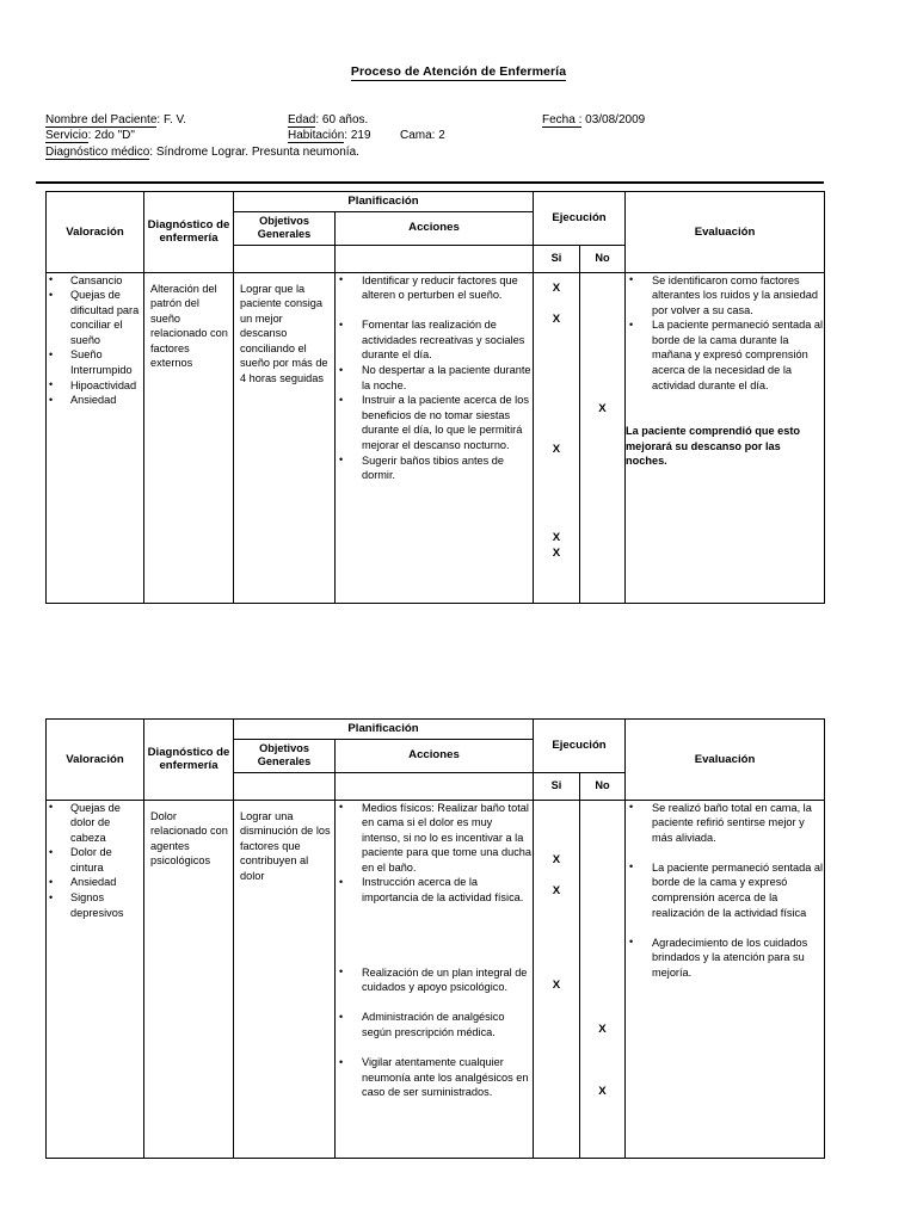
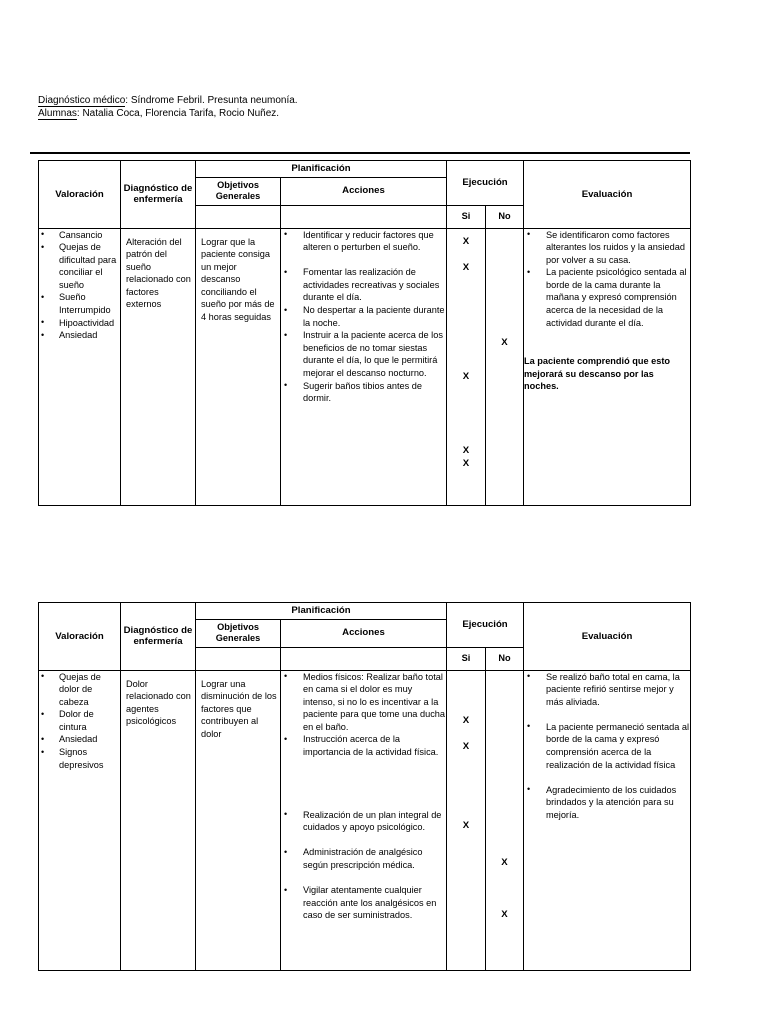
- Proceso de Atención de Enfermería
- Nombre del Paciente: F. V.
- Edad: 60 años.
- Fecha : 03/08/2009
- Servicio: 2do "D"
- Habitación: 219
- Cama: 2
- Diagnóstico médico: Síndrome Lograr. Presunta neumonía.
+ Diagnóstico médico: Síndrome Febril. Presunta neumonía.
+ Alumnas: Natalia Coca, Florencia Tarifa, Rocio Nuñez.
  Valoración	Diagnóstico de enfermería	Planificación	Ejecución	Evaluación
  Objetivos Generales	Acciones
  		Si	No
- Cansancio Quejas de dificultad para conciliar el sueño Sueño Interrumpido Hipoactividad Ansiedad	Alteración del patrón del sueño relacionado con factores externos	Lograr que la paciente consiga un mejor descanso conciliando el sueño por más de 4 horas seguidas	Identificar y reducir factores que alteren o perturben el sueño. Fomentar las realización de actividades recreativas y sociales durante el día. No despertar a la paciente durante la noche. Instruir a la paciente acerca de los beneficios de no tomar siestas durante el día, lo que le permitirá mejorar el descanso nocturno. Sugerir baños tibios antes de dormir.	X X X X X	X	Se identificaron como factores alterantes los ruidos y la ansiedad por volver a su casa. La paciente permaneció sentada al borde de la cama durante la mañana y expresó comprensión acerca de la necesidad de la actividad durante el día. La paciente comprendió que esto mejorará su descanso por las noches.
+ Cansancio Quejas de dificultad para conciliar el sueño Sueño Interrumpido Hipoactividad Ansiedad	Alteración del patrón del sueño relacionado con factores externos	Lograr que la paciente consiga un mejor descanso conciliando el sueño por más de 4 horas seguidas	Identificar y reducir factores que alteren o perturben el sueño. Fomentar las realización de actividades recreativas y sociales durante el día. No despertar a la paciente durante la noche. Instruir a la paciente acerca de los beneficios de no tomar siestas durante el día, lo que le permitirá mejorar el descanso nocturno. Sugerir baños tibios antes de dormir.	X X X X X	X	Se identificaron como factores alterantes los ruidos y la ansiedad por volver a su casa. La paciente psicológico sentada al borde de la cama durante la mañana y expresó comprensión acerca de la necesidad de la actividad durante el día. La paciente comprendió que esto mejorará su descanso por las noches.
  Valoración	Diagnóstico de enfermería	Planificación	Ejecución	Evaluación
  Objetivos Generales	Acciones
  		Si	No
- Quejas de dolor de cabeza Dolor de cintura Ansiedad Signos depresivos	Dolor relacionado con agentes psicológicos	Lograr una disminución de los factores que contribuyen al dolor	Medios físicos: Realizar baño total en cama si el dolor es muy intenso, si no lo es incentivar a la paciente para que tome una ducha en el baño. Instrucción acerca de la importancia de la actividad física. Realización de un plan integral de cuidados y apoyo psicológico. Administración de analgésico según prescripción médica. Vigilar atentamente cualquier neumonía ante los analgésicos en caso de ser suministrados.	X X X	X X	Se realizó baño total en cama, la paciente refirió sentirse mejor y más aliviada. La paciente permaneció sentada al borde de la cama y expresó comprensión acerca de la realización de la actividad física Agradecimiento de los cuidados brindados y la atención para su mejoría.
+ Quejas de dolor de cabeza Dolor de cintura Ansiedad Signos depresivos	Dolor relacionado con agentes psicológicos	Lograr una disminución de los factores que contribuyen al dolor	Medios físicos: Realizar baño total en cama si el dolor es muy intenso, si no lo es incentivar a la paciente para que tome una ducha en el baño. Instrucción acerca de la importancia de la actividad física. Realización de un plan integral de cuidados y apoyo psicológico. Administración de analgésico según prescripción médica. Vigilar atentamente cualquier reacción ante los analgésicos en caso de ser suministrados.	X X X	X X	Se realizó baño total en cama, la paciente refirió sentirse mejor y más aliviada. La paciente permaneció sentada al borde de la cama y expresó comprensión acerca de la realización de la actividad física Agradecimiento de los cuidados brindados y la atención para su mejoría.
